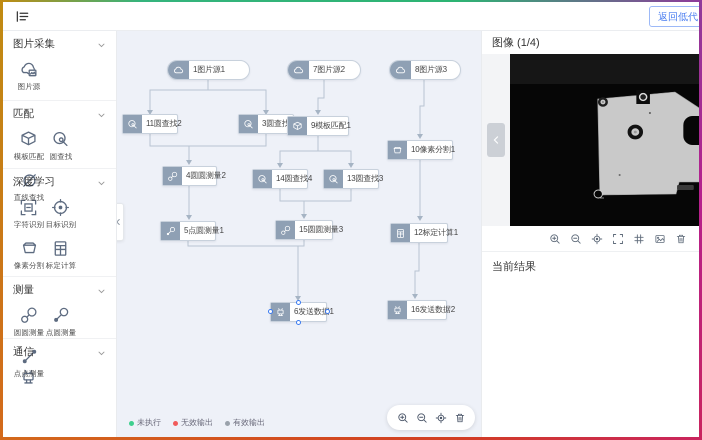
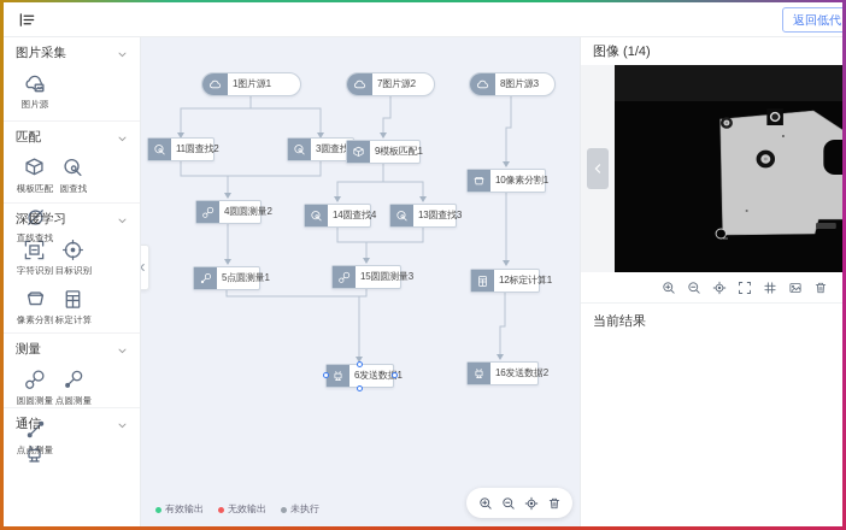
  返回低代
  图片采集
  图片源
  匹配
  模板匹配
  圆查找
  直线查找
  深度学习
  字符识别
  目标识别
  像素分割
  标定计算
  测量
  圆圆测量
  点圆测量
  点点测量
  通信
  1图片源1
  7图片源2
  8图片源3
  11圆查找2
  3圆查找
  9模板匹配1
  10像素分割1
  4圆圆测量2
  14圆查找4
  13圆查找3
  5点圆测量1
  15圆圆测量3
  12标定计算1
  6发送数1
  16发送数据2
- 未执行
+ 有效输出
  无效输出
- 有效输出
+ 未执行
  图像 (1/4)
  当前结果
